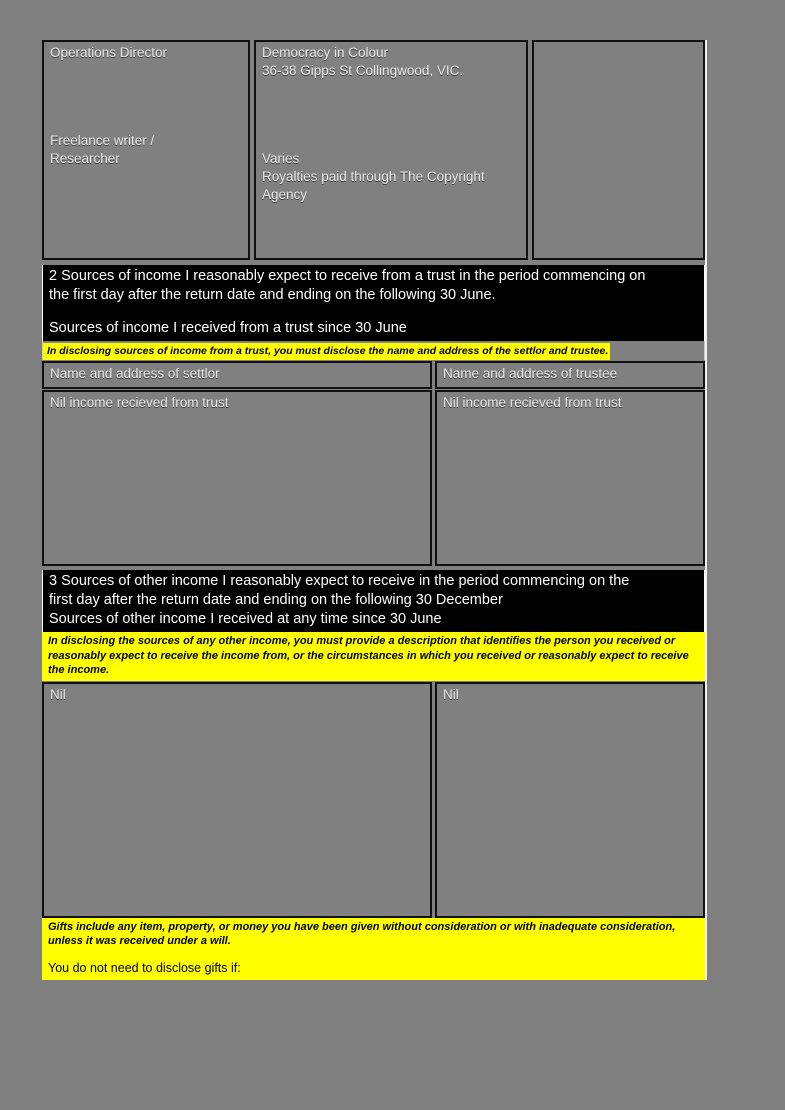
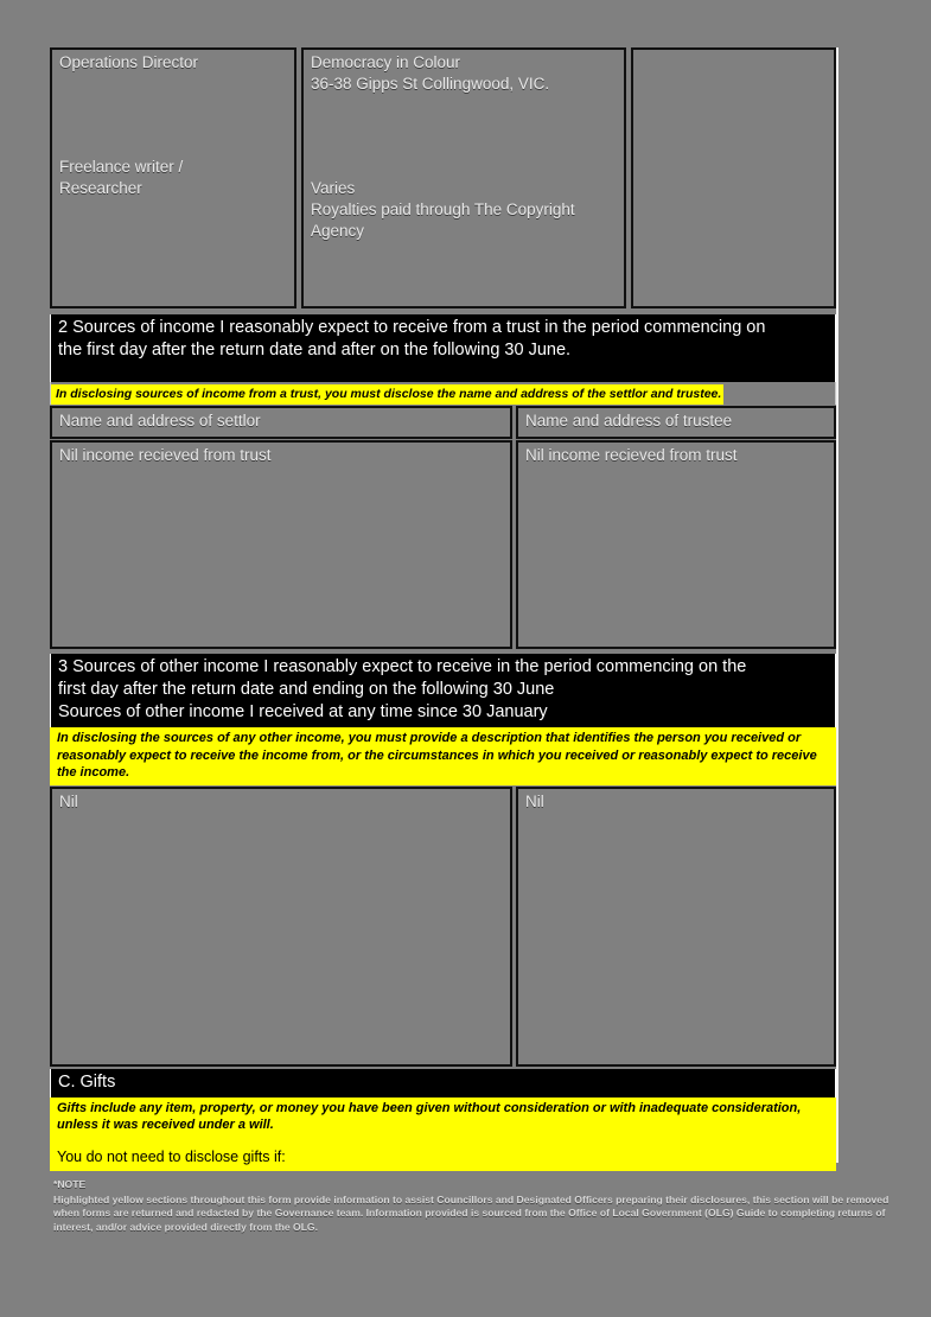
  Operations Director Freelance writer / Researcher		Democracy in Colour 36-38 Gipps St Collingwood, VIC. Varies Royalties paid through The Copyright Agency
  2 Sources of income I reasonably expect to receive from a trust in the period commencing on
- the first day after the return date and ending on the following 30 June.
+ the first day after the return date and after on the following 30 June.
- Sources of income I received from a trust since 30 June
  In disclosing sources of income from a trust, you must disclose the name and address of the settlor and trustee.
  Name and address of settlor		Name and address of trustee
  Nil income recieved from trust		Nil income recieved from trust
  3 Sources of other income I reasonably expect to receive in the period commencing on the
- first day after the return date and ending on the following 30 December
+ first day after the return date and ending on the following 30 June
- Sources of other income I received at any time since 30 June
+ Sources of other income I received at any time since 30 January
  In disclosing the sources of any other income, you must provide a description that identifies the person you received or
  reasonably expect to receive the income from, or the circumstances in which you received or reasonably expect to receive
  the income.
  Nil		Nil
+ C. Gifts
  Gifts include any item, property, or money you have been given without consideration or with inadequate consideration,
  unless it was received under a will.
  You do not need to disclose gifts if:
+ *NOTE
+ Highlighted yellow sections throughout this form provide information to assist Councillors and Designated Officers preparing their disclosures, this section will be removed when forms are returned and redacted by the Governance team. Information provided is sourced from the Office of Local Government (OLG) Guide to completing returns of interest, and/or advice provided directly from the OLG.
